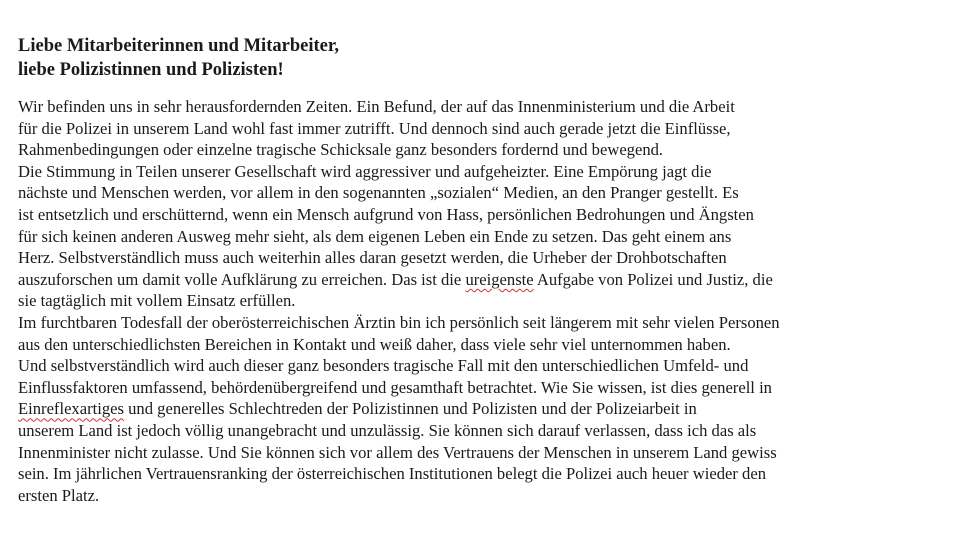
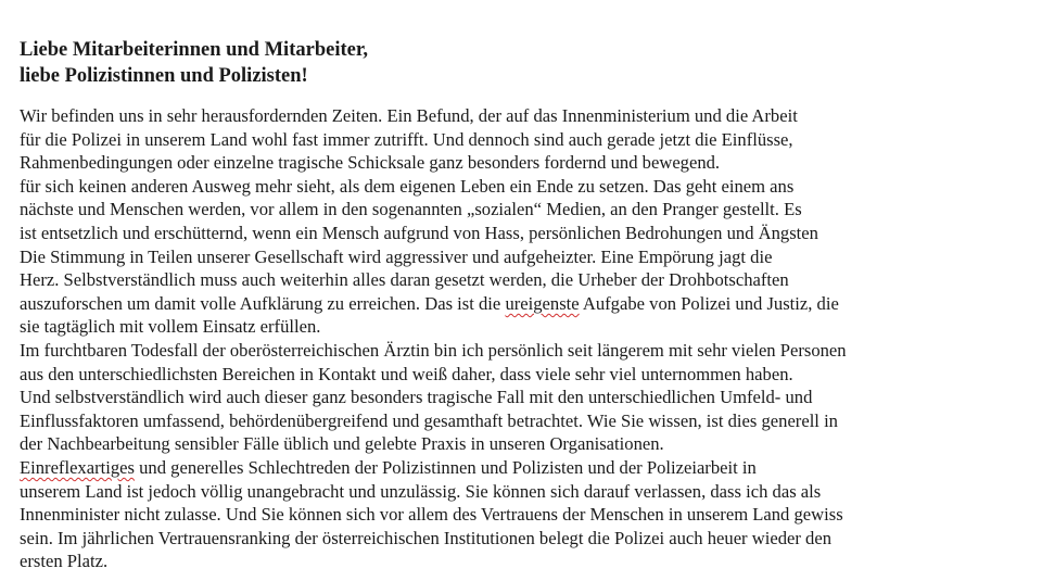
  Liebe Mitarbeiterinnen und Mitarbeiter,
  liebe Polizistinnen und Polizisten!
  Wir befinden uns in sehr herausfordernden Zeiten. Ein Befund, der auf das Innenministerium und die Arbeit
  für die Polizei in unserem Land wohl fast immer zutrifft. Und dennoch sind auch gerade jetzt die Einflüsse,
  Rahmenbedingungen oder einzelne tragische Schicksale ganz besonders fordernd und bewegend.
- Die Stimmung in Teilen unserer Gesellschaft wird aggressiver und aufgeheizter. Eine Empörung jagt die
+ für sich keinen anderen Ausweg mehr sieht, als dem eigenen Leben ein Ende zu setzen. Das geht einem ans
  nächste und Menschen werden, vor allem in den sogenannten „sozialen“ Medien, an den Pranger gestellt. Es
  ist entsetzlich und erschütternd, wenn ein Mensch aufgrund von Hass, persönlichen Bedrohungen und Ängsten
- für sich keinen anderen Ausweg mehr sieht, als dem eigenen Leben ein Ende zu setzen. Das geht einem ans
+ Die Stimmung in Teilen unserer Gesellschaft wird aggressiver und aufgeheizter. Eine Empörung jagt die
  Herz. Selbstverständlich muss auch weiterhin alles daran gesetzt werden, die Urheber der Drohbotschaften
  auszuforschen um damit volle Aufklärung zu erreichen. Das ist die ureigenste Aufgabe von Polizei und Justiz, die
  sie tagtäglich mit vollem Einsatz erfüllen.
  Im furchtbaren Todesfall der oberösterreichischen Ärztin bin ich persönlich seit längerem mit sehr vielen Personen
  aus den unterschiedlichsten Bereichen in Kontakt und weiß daher, dass viele sehr viel unternommen haben.
  Und selbstverständlich wird auch dieser ganz besonders tragische Fall mit den unterschiedlichen Umfeld- und
  Einflussfaktoren umfassend, behördenübergreifend und gesamthaft betrachtet. Wie Sie wissen, ist dies generell in
+ der Nachbearbeitung sensibler Fälle üblich und gelebte Praxis in unseren Organisationen.
  Einreflexartiges und generelles Schlechtreden der Polizistinnen und Polizisten und der Polizeiarbeit in
  unserem Land ist jedoch völlig unangebracht und unzulässig. Sie können sich darauf verlassen, dass ich das als
  Innenminister nicht zulasse. Und Sie können sich vor allem des Vertrauens der Menschen in unserem Land gewiss
  sein. Im jährlichen Vertrauensranking der österreichischen Institutionen belegt die Polizei auch heuer wieder den
  ersten Platz.
